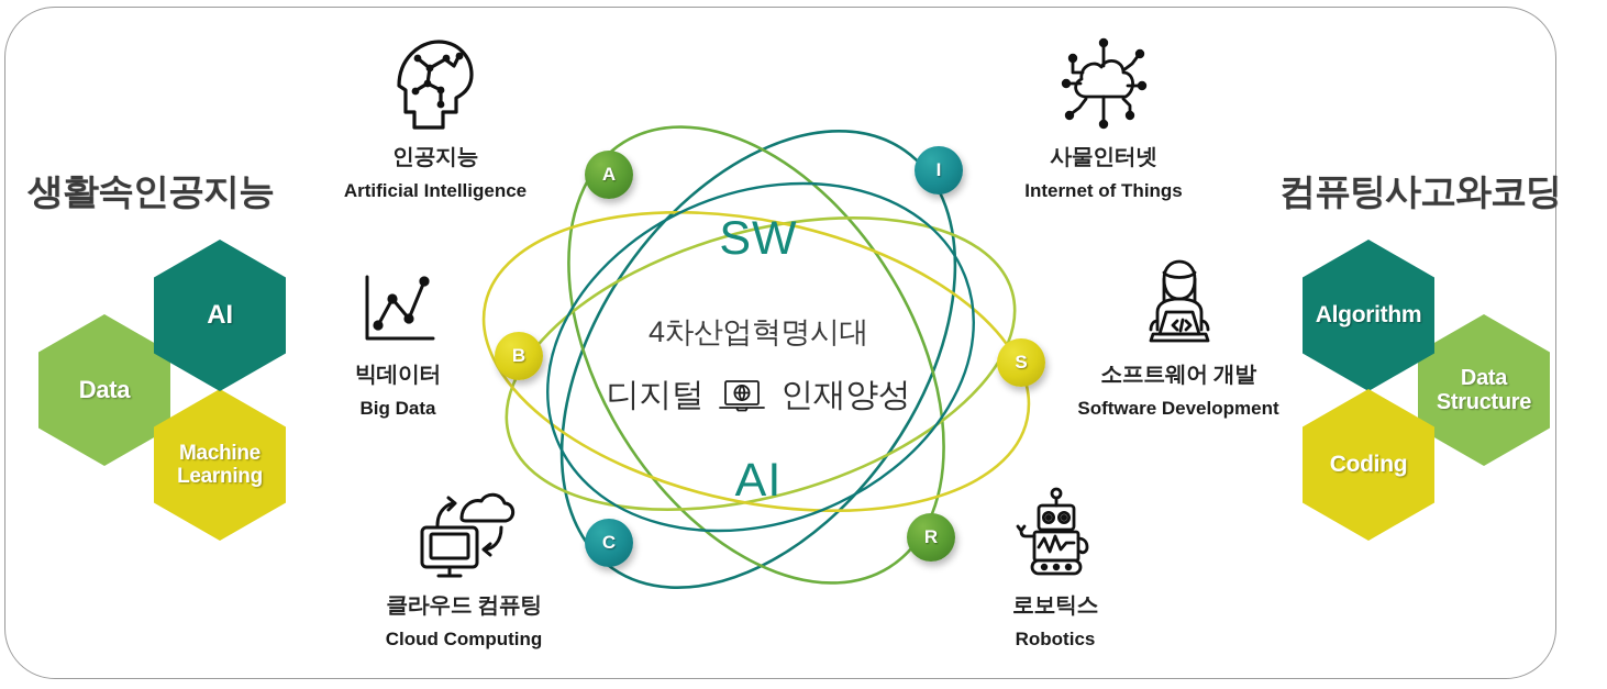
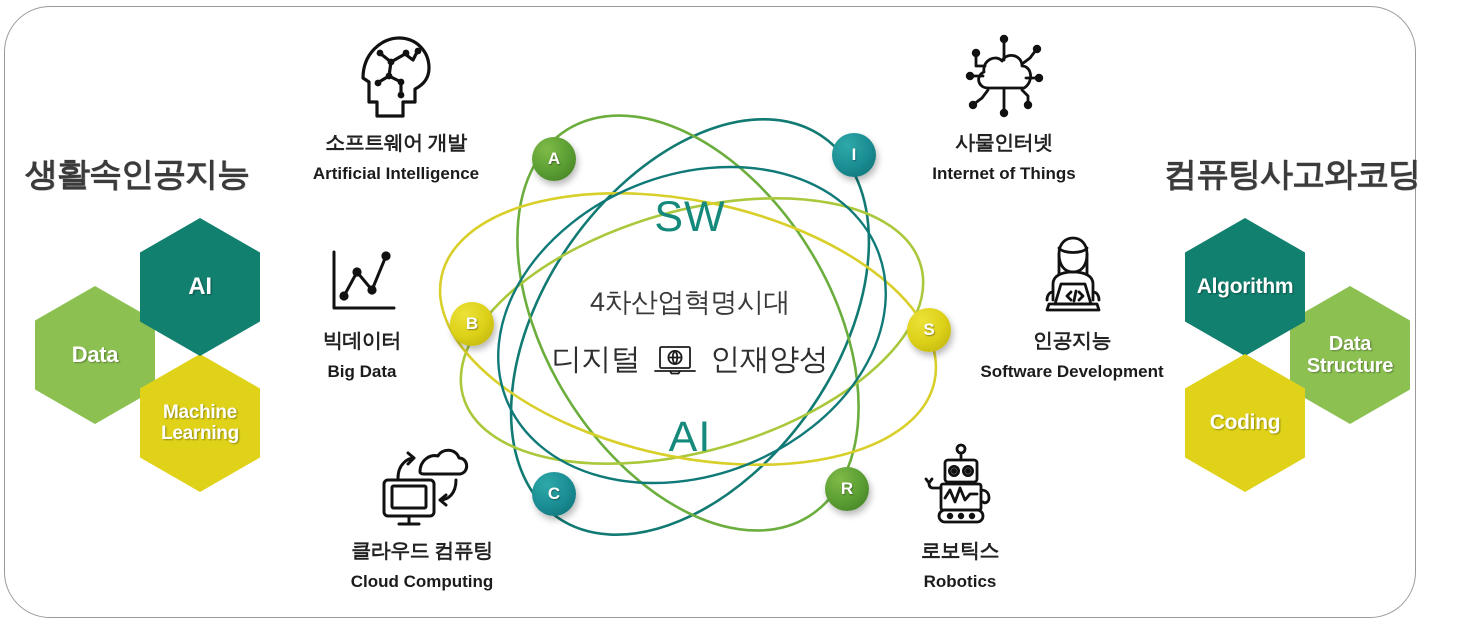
  생활속인공지능
  컴퓨팅사고와코딩
  Data
  Machine
  Learning
  AI
  Data
  Structure
  Algorithm
  Coding
- 인공지능
+ 소프트웨어 개발
  Artificial Intelligence
  빅데이터
  Big Data
  클라우드 컴퓨팅
  Cloud Computing
  사물인터넷
  Internet of Things
- 소프트웨어 개발
+ 인공지능
  Software Development
  로보틱스
  Robotics
  SW
  4차산업혁명시대
  디지털
  인재양성
  AI
  A
  I
  B
  S
  C
  R
